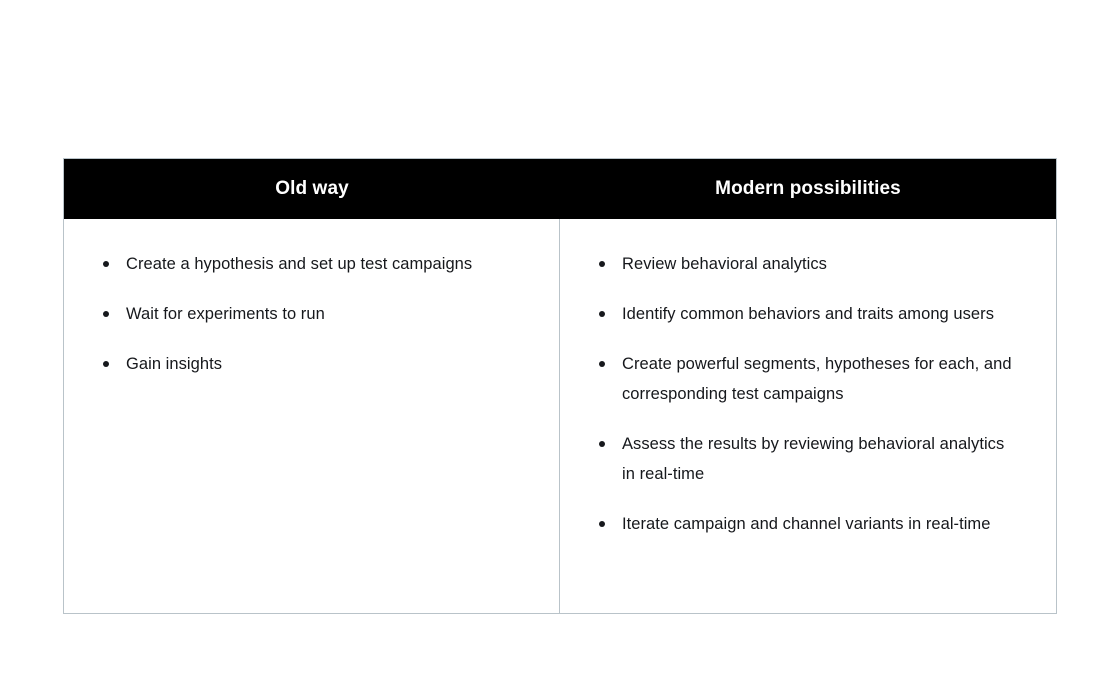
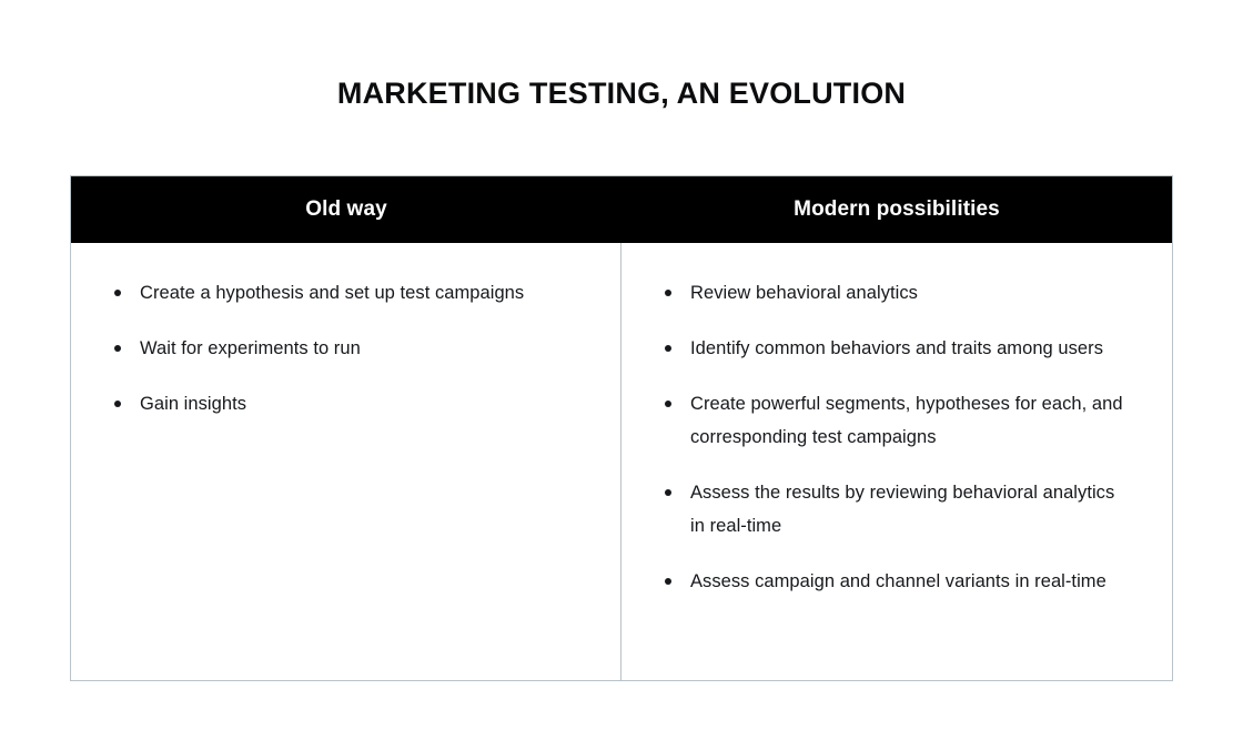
+ MARKETING TESTING, AN EVOLUTION
  Old way
  Modern possibilities
  Create a hypothesis and set up test campaigns
  Wait for experiments to run
  Gain insights
  Review behavioral analytics
  Identify common behaviors and traits among users
  Create powerful segments, hypotheses for each, and corresponding test campaigns
  Assess the results by reviewing behavioral analytics in real-time
- Iterate campaign and channel variants in real-time
+ Assess campaign and channel variants in real-time
